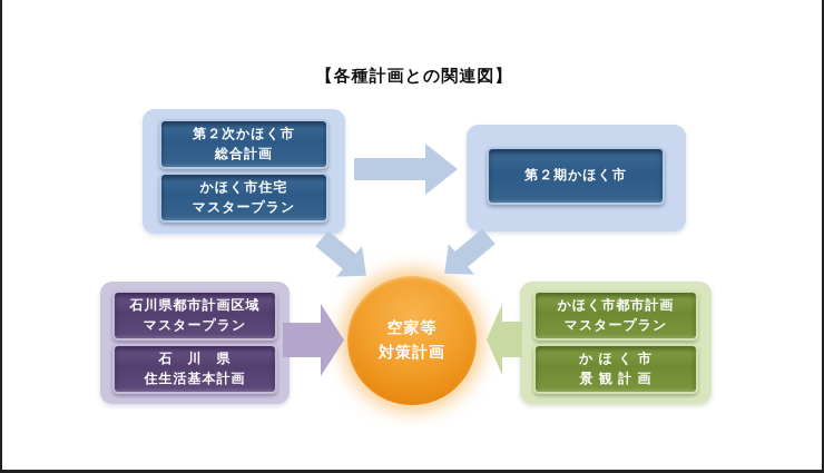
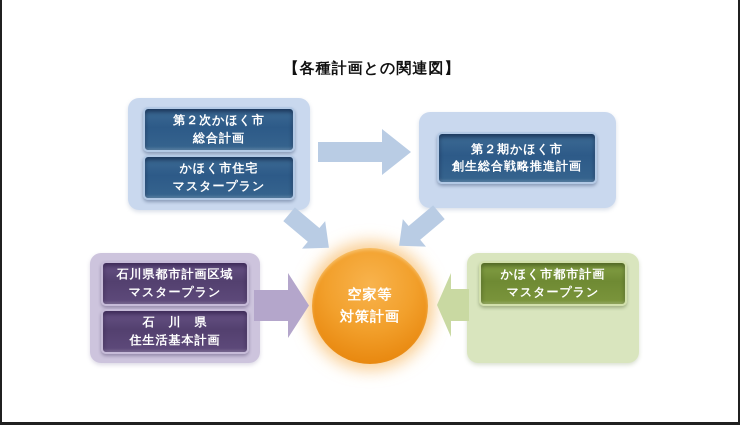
  【各種計画との関連図】
  第２次かほく市
  総合計画
  かほく市住宅
  マスタープラン
  第２期かほく市
+ 創生総合戦略推進計画
  石川県都市計画区域
  マスタープラン
  石 川 県
  住生活基本計画
  かほく市都市計画
  マスタープラン
- か ほ く 市
- 景 観 計 画
  空家等
  対策計画
